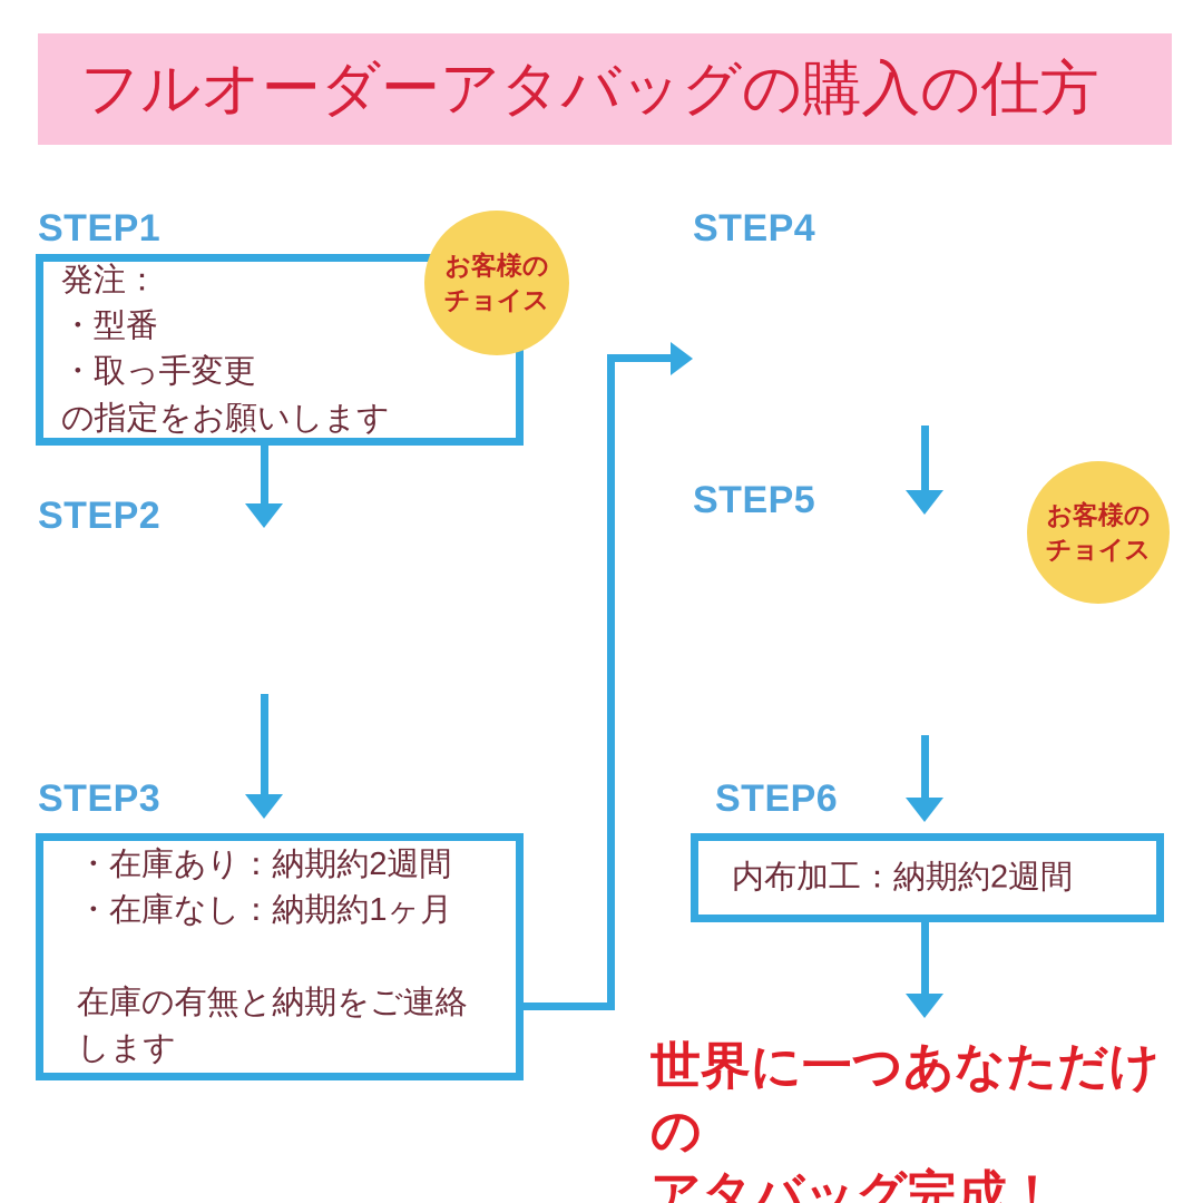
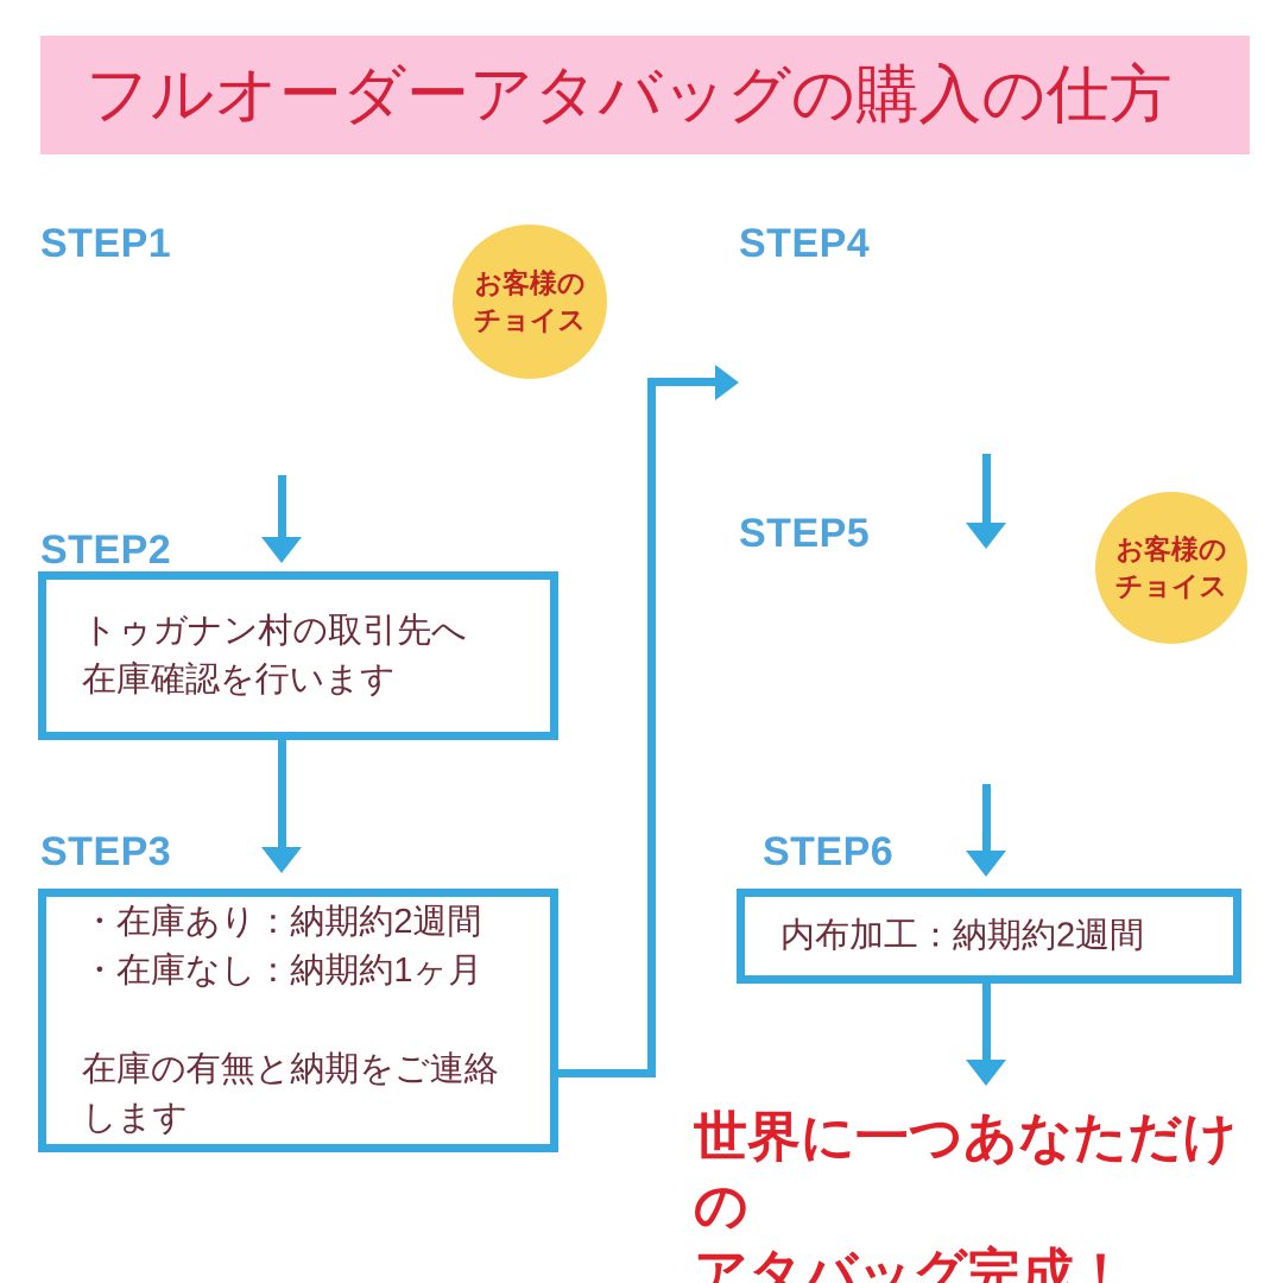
  フルオーダーアタバッグの購入の仕方
  STEP1
- 発注：
- ・型番
- ・取っ手変更
- の指定をお願いします
  お客様の
  チョイス
  STEP2
+ トゥガナン村の取引先へ
+ 在庫確認を行います
  STEP3
  ・在庫あり：納期約2週間
  ・在庫なし：納期約1ヶ月
  在庫の有無と納期をご連絡
  します
  STEP4
  STEP5
  お客様の
  チョイス
  STEP6
  内布加工：納期約2週間
  世界に一つあなただけの
  アタバッグ完成！
